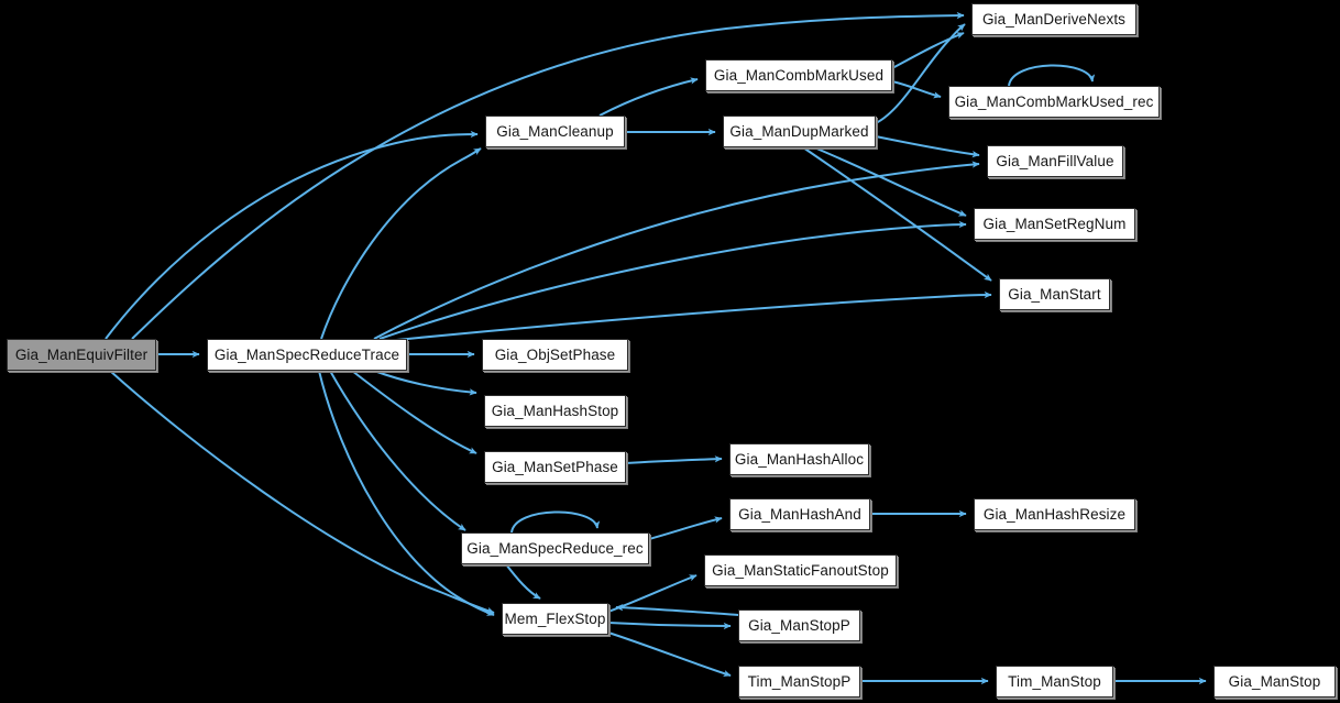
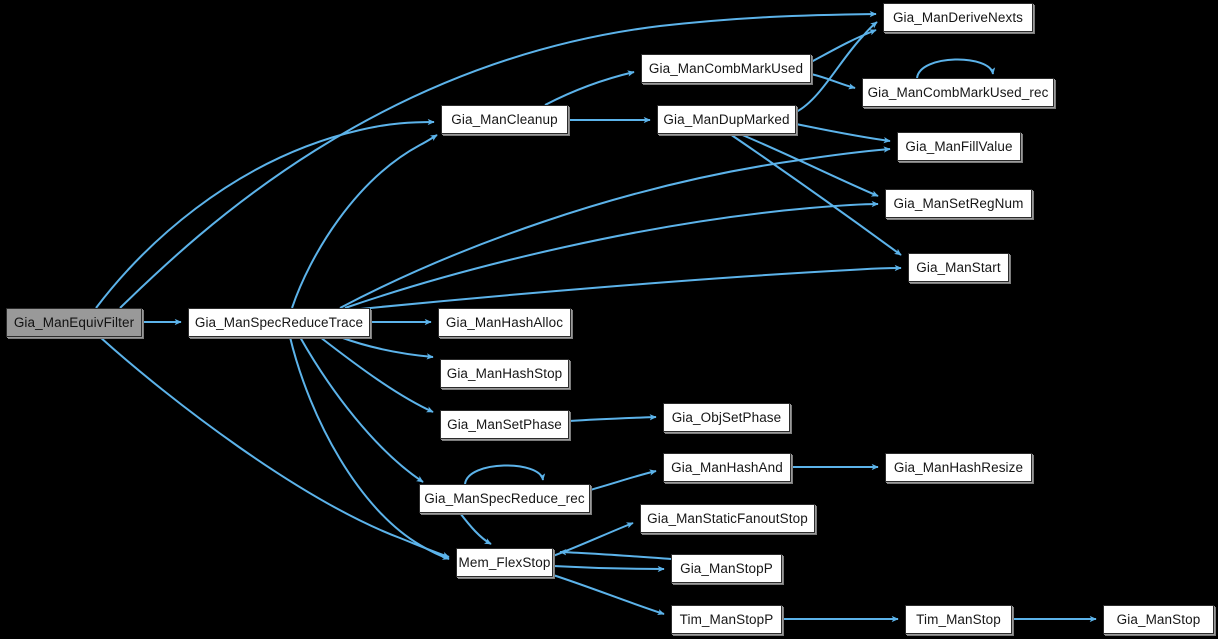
  Gia_ManEquivFilter
  Gia_ManSpecReduceTrace
  Gia_ManCleanup
  Gia_ManCombMarkUsed
  Gia_ManDupMarked
  Gia_ManDeriveNexts
  Gia_ManCombMarkUsed_rec
  Gia_ManFillValue
  Gia_ManSetRegNum
  Gia_ManStart
- Gia_ObjSetPhase
+ Gia_ManHashAlloc
  Gia_ManHashStop
  Gia_ManSetPhase
- Gia_ManHashAlloc
+ Gia_ObjSetPhase
  Gia_ManSpecReduce_rec
  Gia_ManHashAnd
  Gia_ManHashResize
  Gia_ManStaticFanoutStop
  Mem_FlexStop
  Gia_ManStopP
  Tim_ManStopP
  Tim_ManStop
  Gia_ManStop
